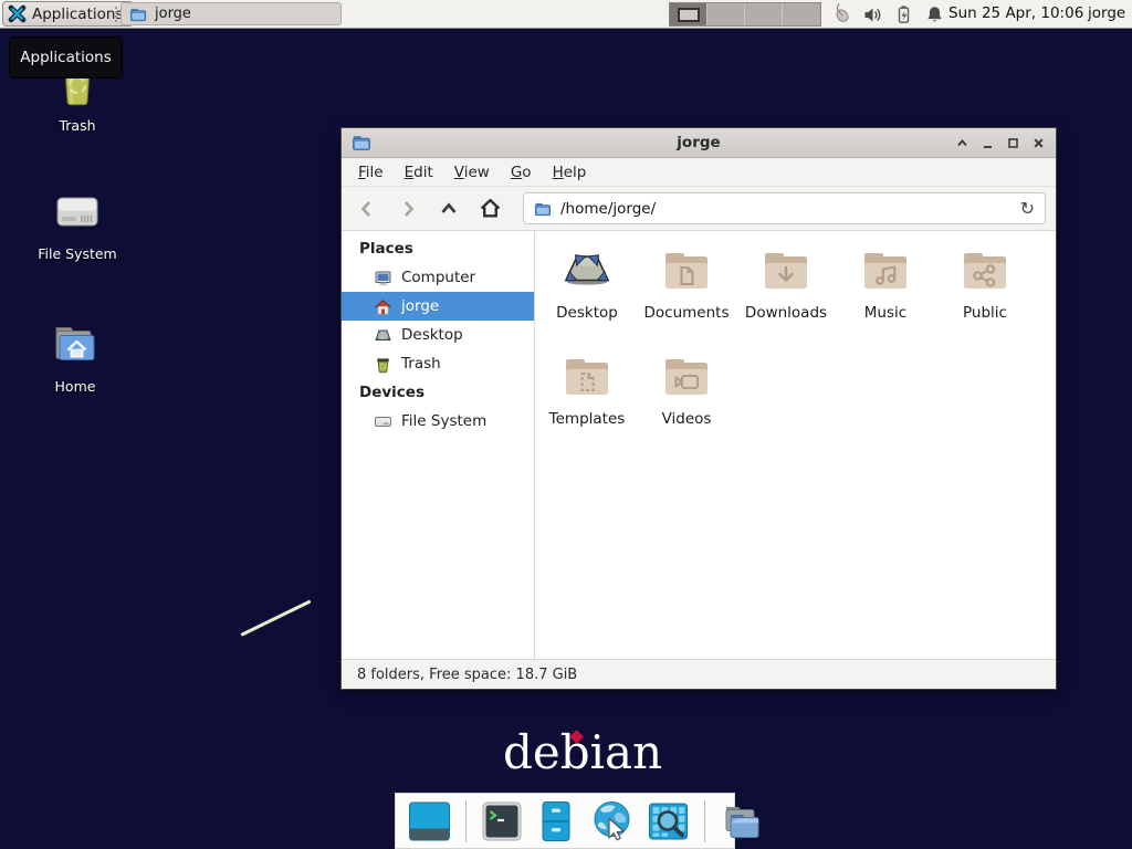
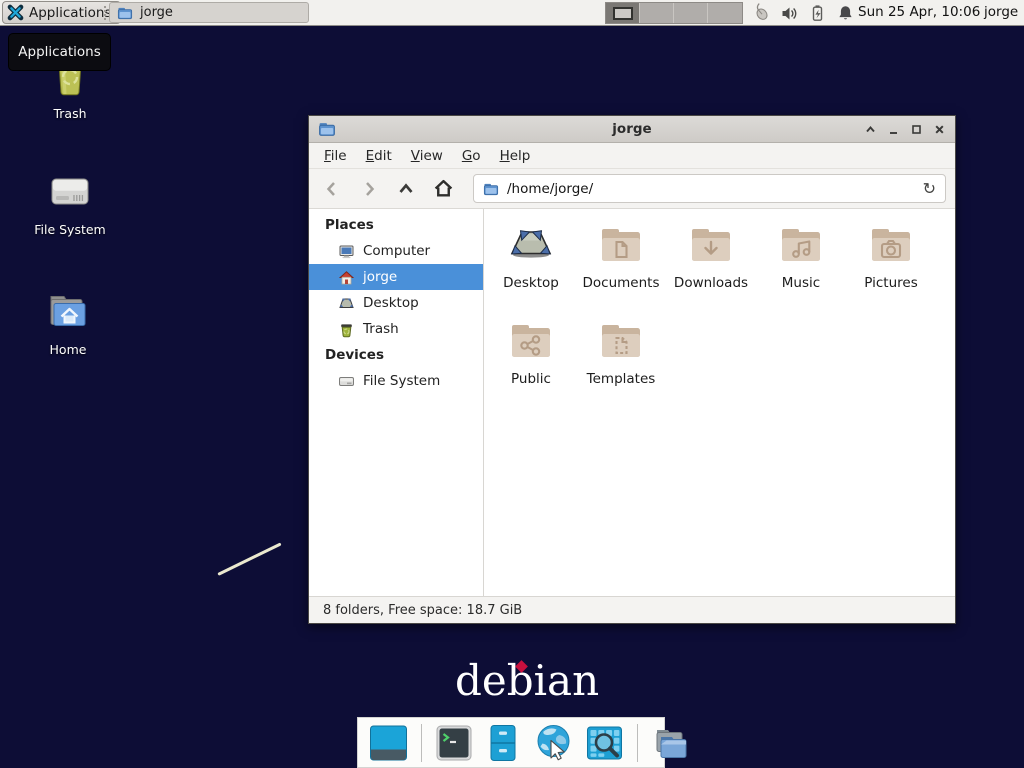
  Applications
  jorge
  Sun 25 Apr, 10:06
  jorge
  Applications
  Trash
  File System
  Home
  debian
  jorge
  File
  Edit
  View
  Go
  Help
  /home/jorge/
  ↻
  Places
  Computer
  jorge
  Desktop
  Trash
  Devices
  File System
  Desktop
  Documents
  Downloads
  Music
+ Pictures
  Public
  Templates
- Videos
  8 folders, Free space: 18.7 GiB
